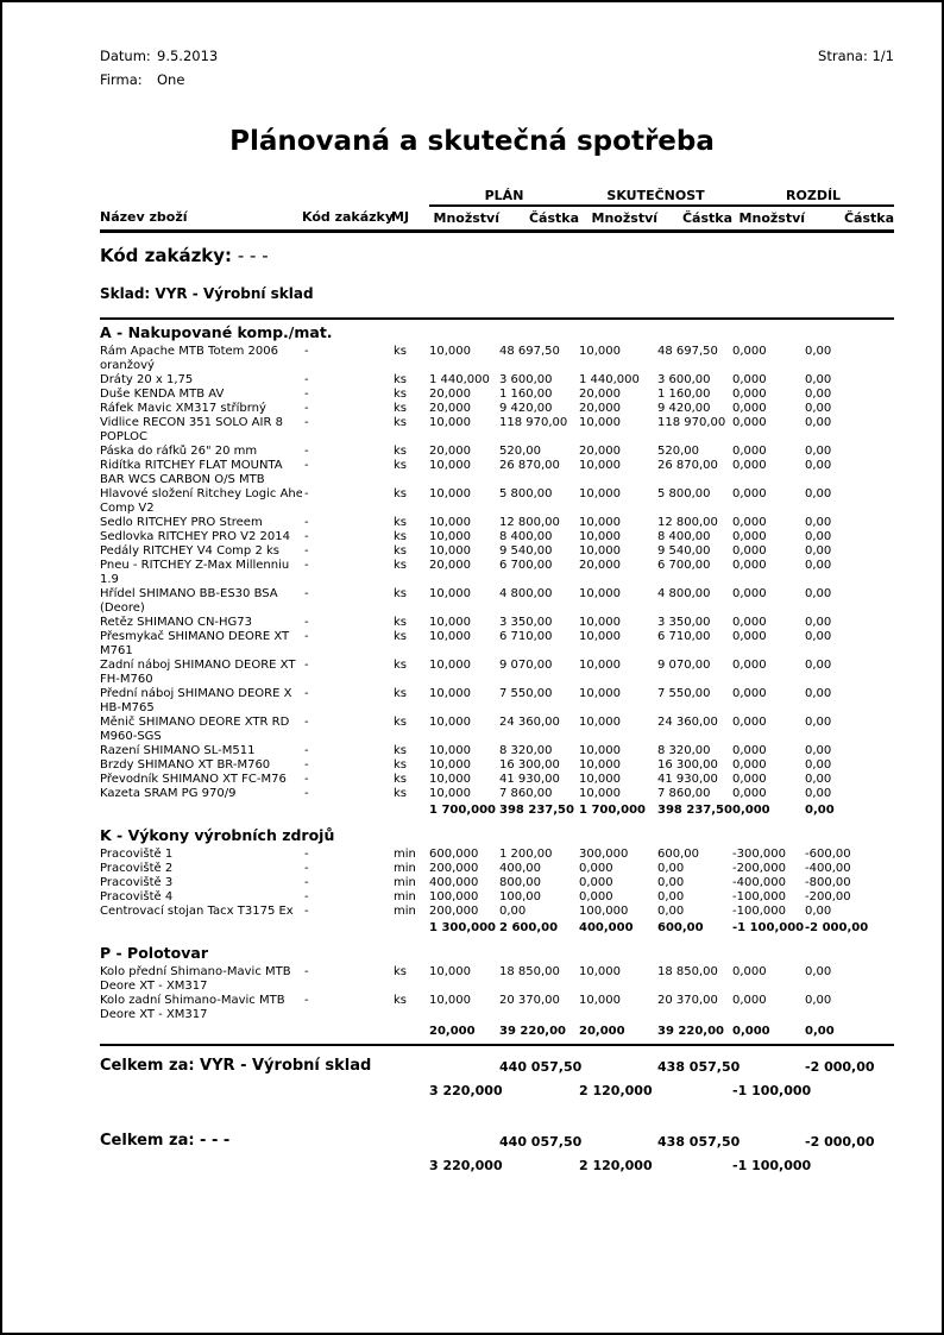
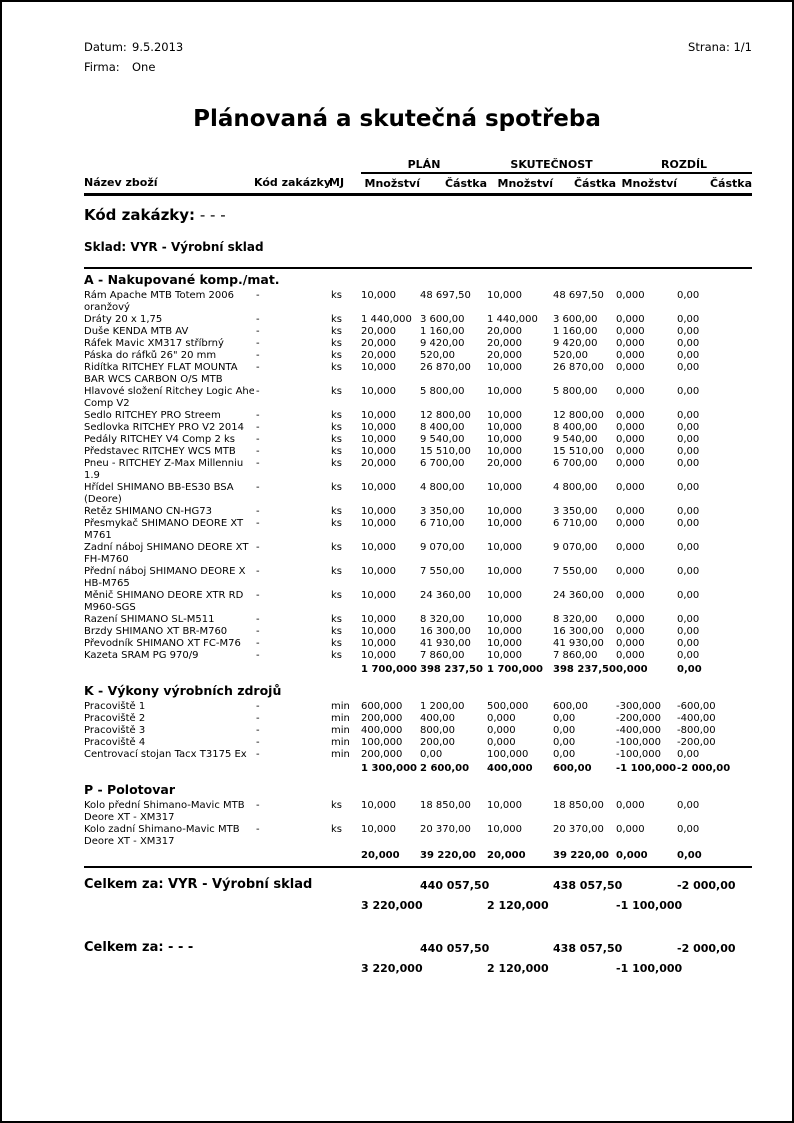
  Datum:
  9.5.2013
  Firma:
  One
  Strana: 1/1
  Plánovaná a skutečná spotřeba
  	PLÁN	SKUTEČNOST	ROZDÍL
  Název zboží	Kód zakázky	MJ	Množství	Částka	Množství	Částka	Množství	Částka
  Kód zakázky: - - -
  Sklad: VYR - Výrobní sklad
  A - Nakupované komp./mat.
  Rám Apache MTB Totem 2006 oranžový	-	ks	10,000	48 697,50	10,000	48 697,50	0,000	0,00
  Dráty 20 x 1,75	-	ks	1 440,000	3 600,00	1 440,000	3 600,00	0,000	0,00
  Duše KENDA MTB AV	-	ks	20,000	1 160,00	20,000	1 160,00	0,000	0,00
  Ráfek Mavic XM317 stříbrný	-	ks	20,000	9 420,00	20,000	9 420,00	0,000	0,00
- Vidlice RECON 351 SOLO AIR 8 POPLOC	-	ks	10,000	118 970,00	10,000	118 970,00	0,000	0,00
  Páska do ráfků 26" 20 mm	-	ks	20,000	520,00	20,000	520,00	0,000	0,00
  Řidítka RITCHEY FLAT MOUNTA BAR WCS CARBON O/S MTB	-	ks	10,000	26 870,00	10,000	26 870,00	0,000	0,00
  Hlavové složení Ritchey Logic Ahe Comp V2	-	ks	10,000	5 800,00	10,000	5 800,00	0,000	0,00
  Sedlo RITCHEY PRO Streem	-	ks	10,000	12 800,00	10,000	12 800,00	0,000	0,00
  Sedlovka RITCHEY PRO V2 2014	-	ks	10,000	8 400,00	10,000	8 400,00	0,000	0,00
  Pedály RITCHEY V4 Comp 2 ks	-	ks	10,000	9 540,00	10,000	9 540,00	0,000	0,00
+ Představec RITCHEY WCS MTB	-	ks	10,000	15 510,00	10,000	15 510,00	0,000	0,00
  Pneu - RITCHEY Z-Max Millenniu 1.9	-	ks	20,000	6 700,00	20,000	6 700,00	0,000	0,00
  Hřídel SHIMANO BB-ES30 BSA (Deore)	-	ks	10,000	4 800,00	10,000	4 800,00	0,000	0,00
  Řetěz SHIMANO CN-HG73	-	ks	10,000	3 350,00	10,000	3 350,00	0,000	0,00
  Přesmykač SHIMANO DEORE XT M761	-	ks	10,000	6 710,00	10,000	6 710,00	0,000	0,00
  Zadní náboj SHIMANO DEORE XT FH-M760	-	ks	10,000	9 070,00	10,000	9 070,00	0,000	0,00
  Přední náboj SHIMANO DEORE X HB-M765	-	ks	10,000	7 550,00	10,000	7 550,00	0,000	0,00
  Měnič SHIMANO DEORE XTR RD M960-SGS	-	ks	10,000	24 360,00	10,000	24 360,00	0,000	0,00
  Řazení SHIMANO SL-M511	-	ks	10,000	8 320,00	10,000	8 320,00	0,000	0,00
  Brzdy SHIMANO XT BR-M760	-	ks	10,000	16 300,00	10,000	16 300,00	0,000	0,00
  Převodník SHIMANO XT FC-M76	-	ks	10,000	41 930,00	10,000	41 930,00	0,000	0,00
  Kazeta SRAM PG 970/9	-	ks	10,000	7 860,00	10,000	7 860,00	0,000	0,00
  	1 700,000	398 237,50	1 700,000	398 237,50	0,000	0,00
  K - Výkony výrobních zdrojů
- Pracoviště 1	-	min	600,000	1 200,00	300,000	600,00	-300,000	-600,00
+ Pracoviště 1	-	min	600,000	1 200,00	500,000	600,00	-300,000	-600,00
  Pracoviště 2	-	min	200,000	400,00	0,000	0,00	-200,000	-400,00
  Pracoviště 3	-	min	400,000	800,00	0,000	0,00	-400,000	-800,00
- Pracoviště 4	-	min	100,000	100,00	0,000	0,00	-100,000	-200,00
+ Pracoviště 4	-	min	100,000	200,00	0,000	0,00	-100,000	-200,00
  Centrovací stojan Tacx T3175 Ex	-	min	200,000	0,00	100,000	0,00	-100,000	0,00
  	1 300,000	2 600,00	400,000	600,00	-1 100,000	-2 000,00
  P - Polotovar
  Kolo přední Shimano-Mavic MTB Deore XT - XM317	-	ks	10,000	18 850,00	10,000	18 850,00	0,000	0,00
  Kolo zadní Shimano-Mavic MTB Deore XT - XM317	-	ks	10,000	20 370,00	10,000	20 370,00	0,000	0,00
  	20,000	39 220,00	20,000	39 220,00	0,000	0,00
  Celkem za: VYR - Výrobní sklad		440 057,50		438 057,50		-2 000,00
  	3 220,000		2 120,000		-1 100,000
  Celkem za: - - -		440 057,50		438 057,50		-2 000,00
  	3 220,000		2 120,000		-1 100,000
